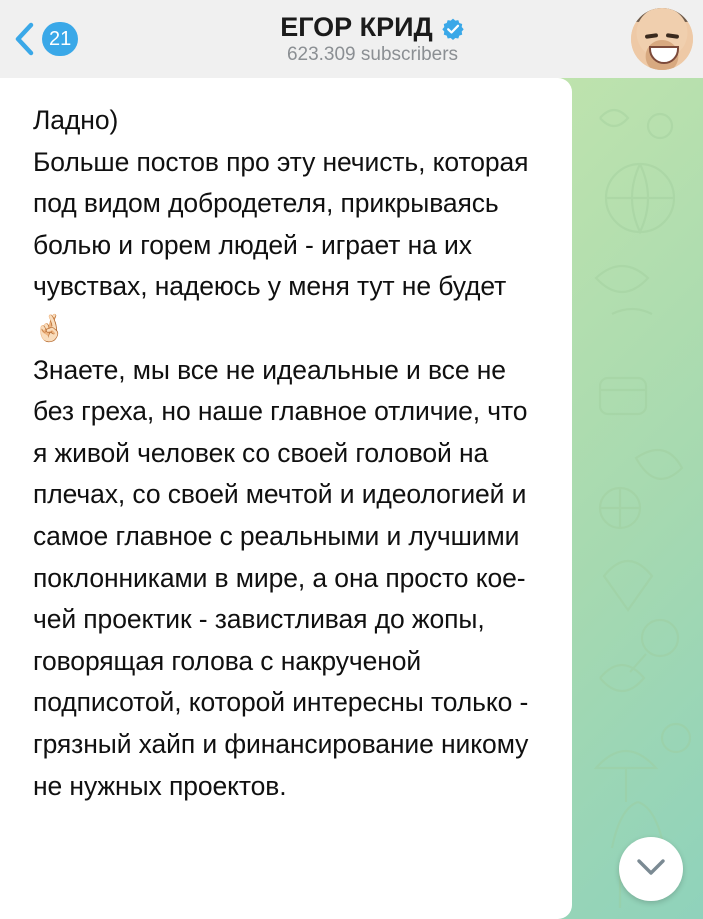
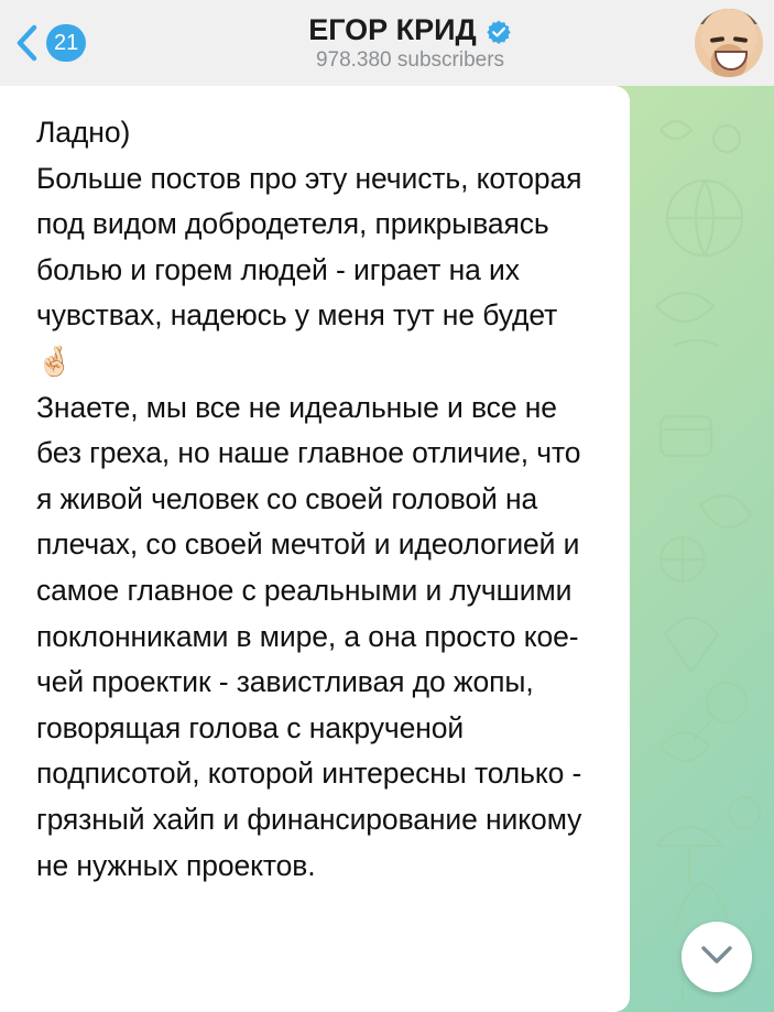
  21
  ЕГОР КРИД
- 623.309 subscribers
+ 978.380 subscribers
  Ладно)
  Больше постов про эту нечисть, которая под видом добродетеля, прикрываясь болью и горем людей - играет на их чувствах, надеюсь у меня тут не будет 🤞🏻
  Знаете, мы все не идеальные и все не без греха, но наше главное отличие, что я живой человек со своей головой на плечах, со своей мечтой и идеологией и самое главное с реальными и лучшими поклонниками в мире, а она просто кое-чей проектик - завистливая до жопы, говорящая голова с накрученой подписотой, которой интересны только - грязный хайп и финансирование никому не нужных проектов.
